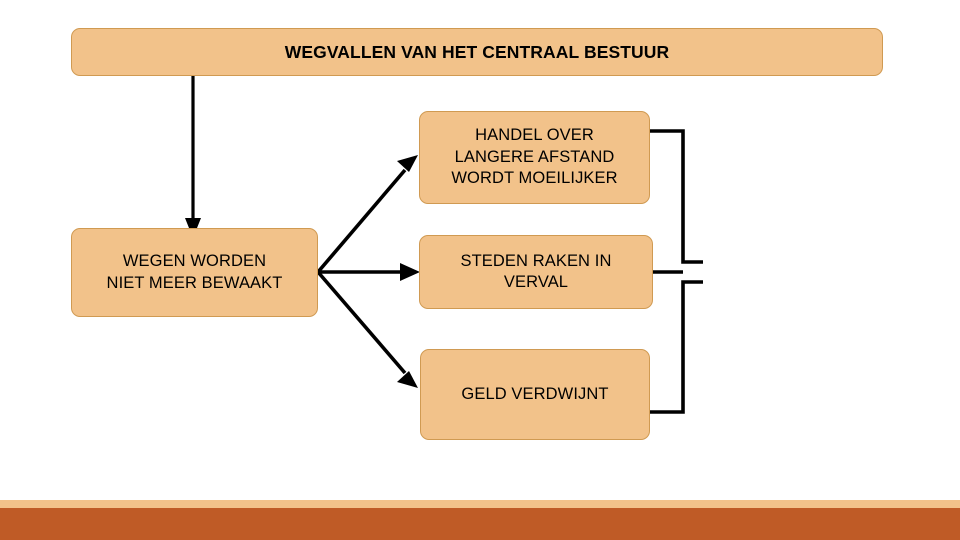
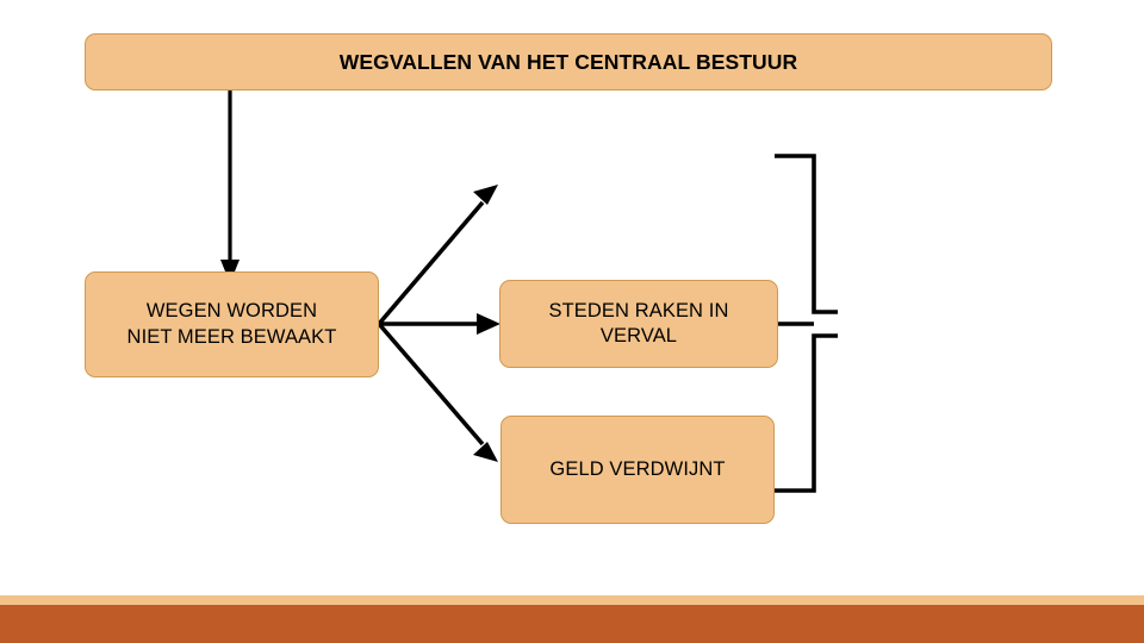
  WEGVALLEN VAN HET CENTRAAL BESTUUR
- HANDEL OVER
- LANGERE AFSTAND
- WORDT MOEILIJKER
  WEGEN WORDEN
  NIET MEER BEWAAKT
  STEDEN RAKEN IN
  VERVAL
  GELD VERDWIJNT
